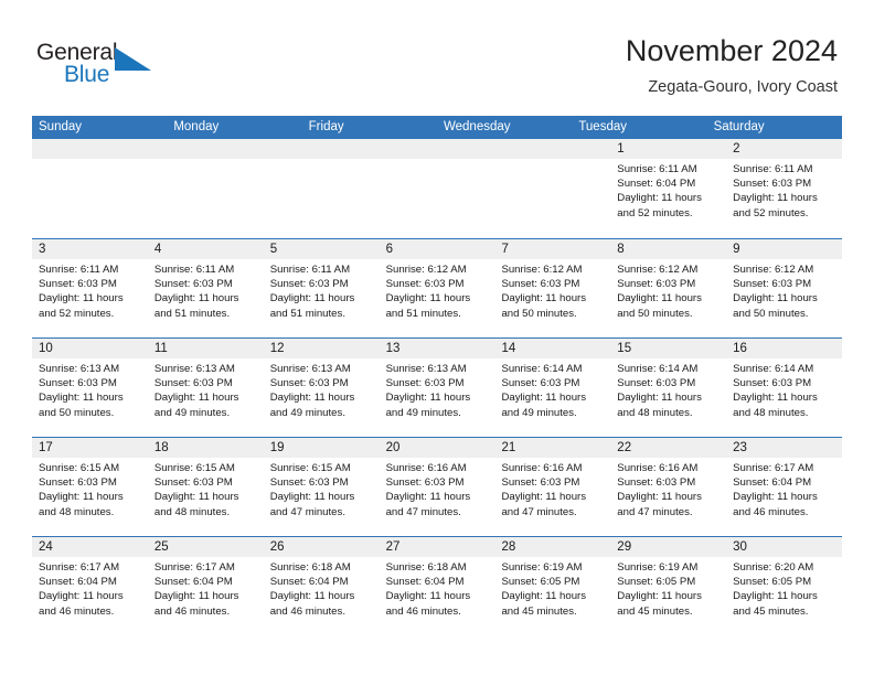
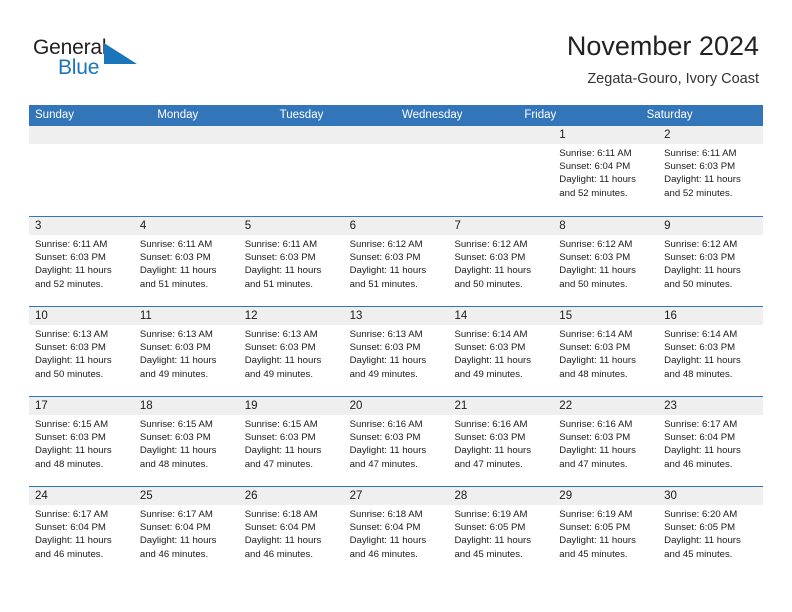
  Genera
  Blue
  November 2024
  Zegata-Gouro, Ivory Coast
  Sunday
  Monday
- Friday
+ Tuesday
  Wednesday
- Tuesday
+ Friday
  Saturday
  1
  Sunrise: 6:11 AM
  Sunset: 6:04 PM
  Daylight: 11 hours
  and 52 minutes.
  2
  Sunrise: 6:11 AM
  Sunset: 6:03 PM
  Daylight: 11 hours
  and 52 minutes.
  3
  Sunrise: 6:11 AM
  Sunset: 6:03 PM
  Daylight: 11 hours
  and 52 minutes.
  4
  Sunrise: 6:11 AM
  Sunset: 6:03 PM
  Daylight: 11 hours
  and 51 minutes.
  5
  Sunrise: 6:11 AM
  Sunset: 6:03 PM
  Daylight: 11 hours
  and 51 minutes.
  6
  Sunrise: 6:12 AM
  Sunset: 6:03 PM
  Daylight: 11 hours
  and 51 minutes.
  7
  Sunrise: 6:12 AM
  Sunset: 6:03 PM
  Daylight: 11 hours
  and 50 minutes.
  8
  Sunrise: 6:12 AM
  Sunset: 6:03 PM
  Daylight: 11 hours
  and 50 minutes.
  9
  Sunrise: 6:12 AM
  Sunset: 6:03 PM
  Daylight: 11 hours
  and 50 minutes.
  10
  Sunrise: 6:13 AM
  Sunset: 6:03 PM
  Daylight: 11 hours
  and 50 minutes.
  11
  Sunrise: 6:13 AM
  Sunset: 6:03 PM
  Daylight: 11 hours
  and 49 minutes.
  12
  Sunrise: 6:13 AM
  Sunset: 6:03 PM
  Daylight: 11 hours
  and 49 minutes.
  13
  Sunrise: 6:13 AM
  Sunset: 6:03 PM
  Daylight: 11 hours
  and 49 minutes.
  14
  Sunrise: 6:14 AM
  Sunset: 6:03 PM
  Daylight: 11 hours
  and 49 minutes.
  15
  Sunrise: 6:14 AM
  Sunset: 6:03 PM
  Daylight: 11 hours
  and 48 minutes.
  16
  Sunrise: 6:14 AM
  Sunset: 6:03 PM
  Daylight: 11 hours
  and 48 minutes.
  17
  Sunrise: 6:15 AM
  Sunset: 6:03 PM
  Daylight: 11 hours
  and 48 minutes.
  18
  Sunrise: 6:15 AM
  Sunset: 6:03 PM
  Daylight: 11 hours
  and 48 minutes.
  19
  Sunrise: 6:15 AM
  Sunset: 6:03 PM
  Daylight: 11 hours
  and 47 minutes.
  20
  Sunrise: 6:16 AM
  Sunset: 6:03 PM
  Daylight: 11 hours
  and 47 minutes.
  21
  Sunrise: 6:16 AM
  Sunset: 6:03 PM
  Daylight: 11 hours
  and 47 minutes.
  22
  Sunrise: 6:16 AM
  Sunset: 6:03 PM
  Daylight: 11 hours
  and 47 minutes.
  23
  Sunrise: 6:17 AM
  Sunset: 6:04 PM
  Daylight: 11 hours
  and 46 minutes.
  24
  Sunrise: 6:17 AM
  Sunset: 6:04 PM
  Daylight: 11 hours
  and 46 minutes.
  25
  Sunrise: 6:17 AM
  Sunset: 6:04 PM
  Daylight: 11 hours
  and 46 minutes.
  26
  Sunrise: 6:18 AM
  Sunset: 6:04 PM
  Daylight: 11 hours
  and 46 minutes.
  27
  Sunrise: 6:18 AM
  Sunset: 6:04 PM
  Daylight: 11 hours
  and 46 minutes.
  28
  Sunrise: 6:19 AM
  Sunset: 6:05 PM
  Daylight: 11 hours
  and 45 minutes.
  29
  Sunrise: 6:19 AM
  Sunset: 6:05 PM
  Daylight: 11 hours
  and 45 minutes.
  30
  Sunrise: 6:20 AM
  Sunset: 6:05 PM
  Daylight: 11 hours
  and 45 minutes.
